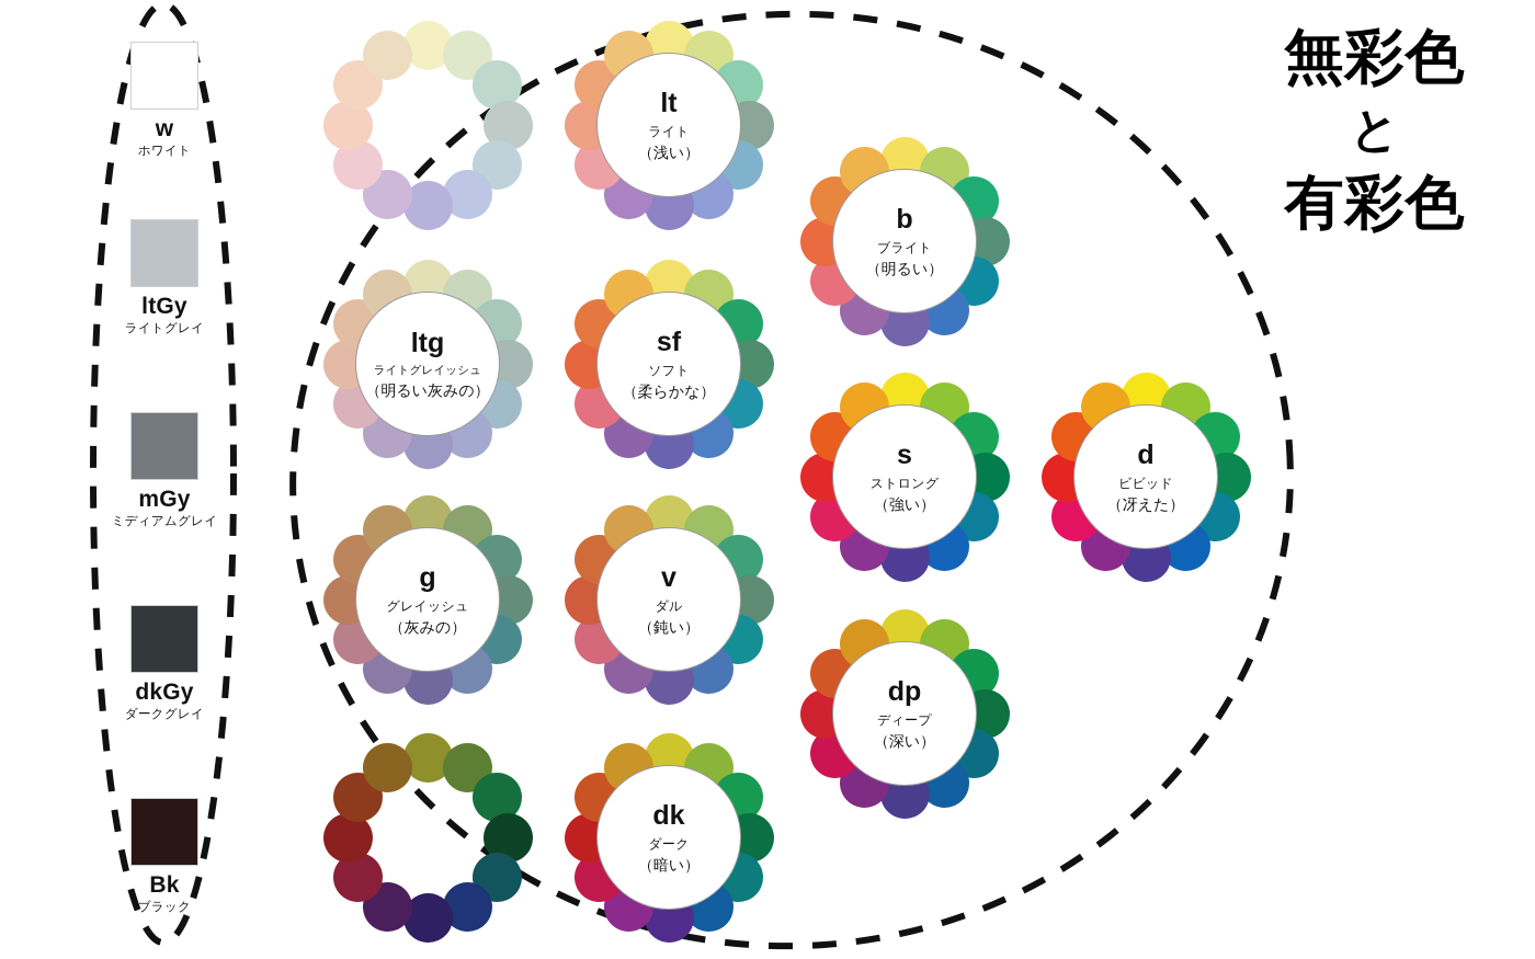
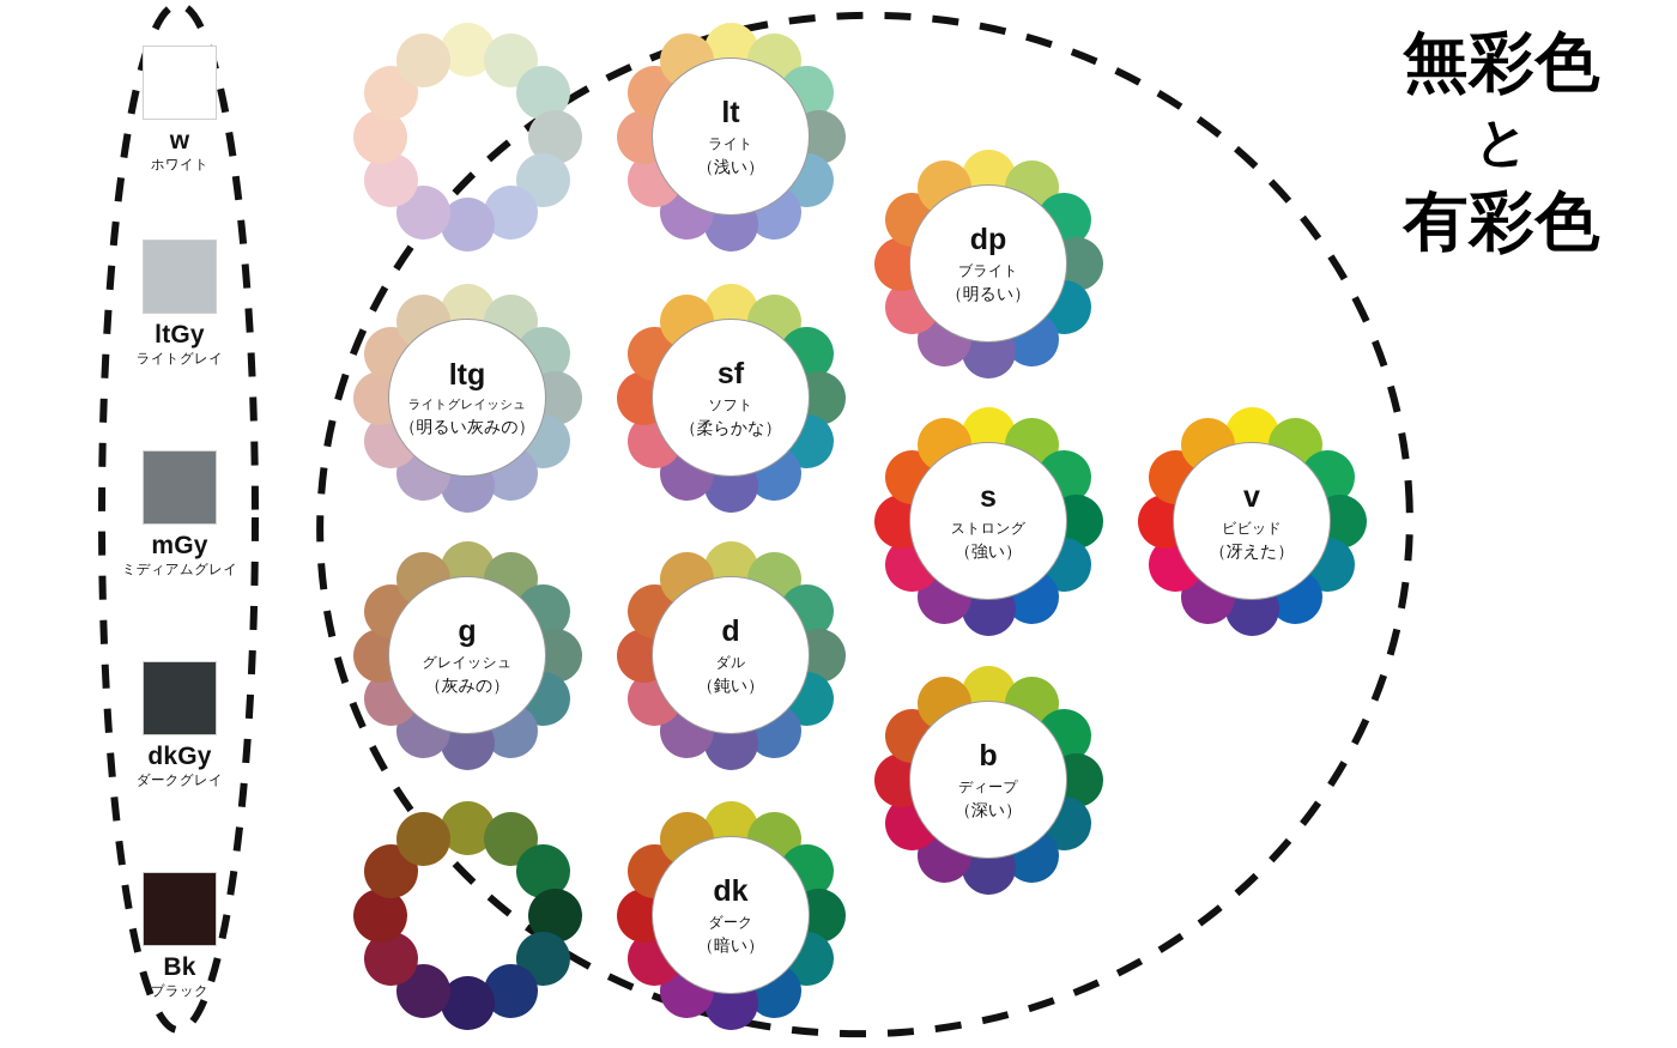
  w
  ホワイト
  ltGy
  ライトグレイ
  mGy
  ミディアムグレイ
  dkGy
  ダークグレイ
  Bk
  ブラック
  lt
  ライト
  （浅い）
  ltg
  ライトグレイッシュ
  （明るい灰みの）
  sf
  ソフト
  （柔らかな）
- b
+ dp
  ブライト
  （明るい）
  g
  グレイッシュ
  （灰みの）
- v
+ d
  ダル
  （鈍い）
  s
  ストロング
  （強い）
- d
+ v
  ビビッド
  （冴えた）
- dp
+ b
  ディープ
  （深い）
  dk
  ダーク
  （暗い）
  無彩色
  と
  有彩色
